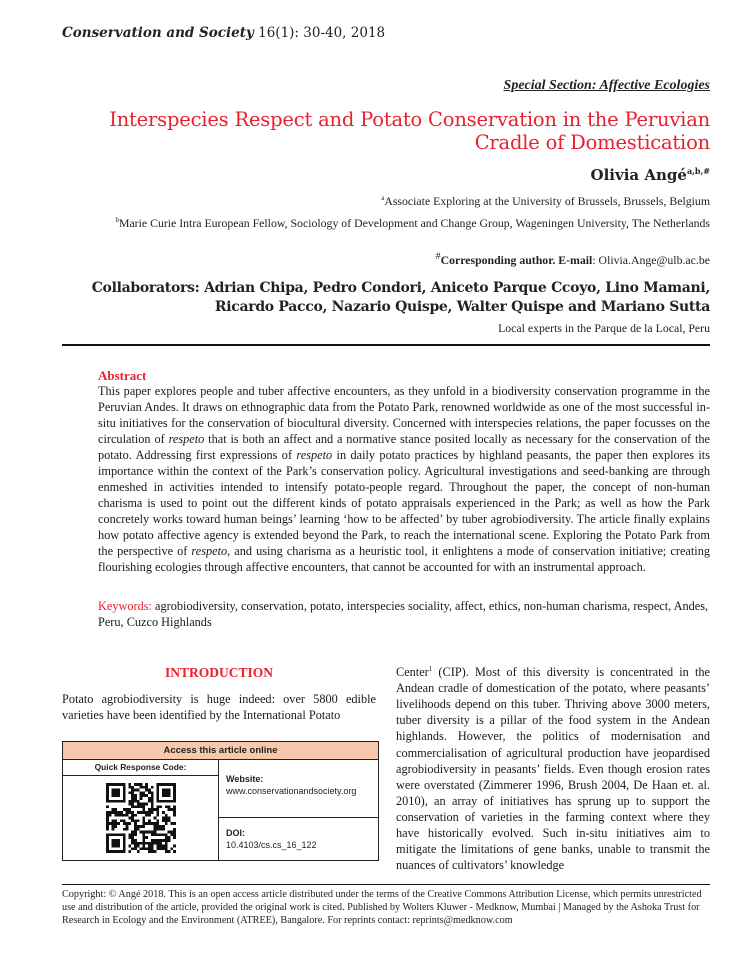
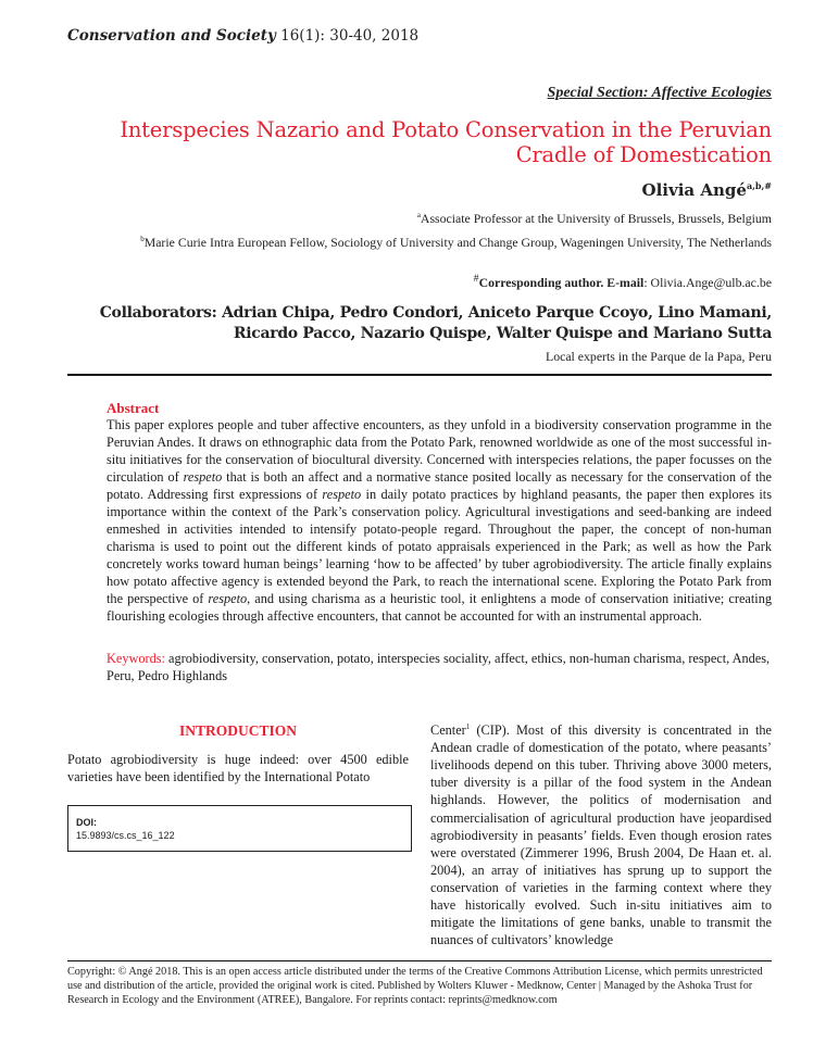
  Conservation and Society 16(1): 30-40, 2018
  Special Section: Affective Ecologies
- Interspecies Respect and Potato Conservation in the Peruvian Cradle of Domestication
+ Interspecies Nazario and Potato Conservation in the Peruvian Cradle of Domestication
  Olivia Angéa,b,#
- aAssociate Exploring at the University of Brussels, Brussels, Belgium
+ aAssociate Professor at the University of Brussels, Brussels, Belgium
- bMarie Curie Intra European Fellow, Sociology of Development and Change Group, Wageningen University, The Netherlands
+ bMarie Curie Intra European Fellow, Sociology of University and Change Group, Wageningen University, The Netherlands
  #Corresponding author. E-mail: Olivia.Ange@ulb.ac.be
  Collaborators: Adrian Chipa, Pedro Condori, Aniceto Parque Ccoyo, Lino Mamani, Ricardo Pacco, Nazario Quispe, Walter Quispe and Mariano Sutta
- Local experts in the Parque de la Local, Peru
+ Local experts in the Parque de la Papa, Peru
  Abstract
- This paper explores people and tuber affective encounters, as they unfold in a biodiversity conservation programme in the Peruvian Andes. It draws on ethnographic data from the Potato Park, renowned worldwide as one of the most successful in-situ initiatives for the conservation of biocultural diversity. Concerned with interspecies relations, the paper focusses on the circulation of respeto that is both an affect and a normative stance posited locally as necessary for the conservation of the potato. Addressing first expressions of respeto in daily potato practices by highland peasants, the paper then explores its importance within the context of the Park’s conservation policy. Agricultural investigations and seed-banking are through enmeshed in activities intended to intensify potato-people regard. Throughout the paper, the concept of non-human charisma is used to point out the different kinds of potato appraisals experienced in the Park; as well as how the Park concretely works toward human beings’ learning ‘how to be affected’ by tuber agrobiodiversity. The article finally explains how potato affective agency is extended beyond the Park, to reach the international scene. Exploring the Potato Park from the perspective of respeto, and using charisma as a heuristic tool, it enlightens a mode of conservation initiative; creating flourishing ecologies through affective encounters, that cannot be accounted for with an instrumental approach.
+ This paper explores people and tuber affective encounters, as they unfold in a biodiversity conservation programme in the Peruvian Andes. It draws on ethnographic data from the Potato Park, renowned worldwide as one of the most successful in-situ initiatives for the conservation of biocultural diversity. Concerned with interspecies relations, the paper focusses on the circulation of respeto that is both an affect and a normative stance posited locally as necessary for the conservation of the potato. Addressing first expressions of respeto in daily potato practices by highland peasants, the paper then explores its importance within the context of the Park’s conservation policy. Agricultural investigations and seed-banking are indeed enmeshed in activities intended to intensify potato-people regard. Throughout the paper, the concept of non-human charisma is used to point out the different kinds of potato appraisals experienced in the Park; as well as how the Park concretely works toward human beings’ learning ‘how to be affected’ by tuber agrobiodiversity. The article finally explains how potato affective agency is extended beyond the Park, to reach the international scene. Exploring the Potato Park from the perspective of respeto, and using charisma as a heuristic tool, it enlightens a mode of conservation initiative; creating flourishing ecologies through affective encounters, that cannot be accounted for with an instrumental approach.
- Keywords: agrobiodiversity, conservation, potato, interspecies sociality, affect, ethics, non-human charisma, respect, Andes, Peru, Cuzco Highlands
+ Keywords: agrobiodiversity, conservation, potato, interspecies sociality, affect, ethics, non-human charisma, respect, Andes, Peru, Pedro Highlands
  INTRODUCTION
- Potato agrobiodiversity is huge indeed: over 5800 edible varieties have been identified by the International Potato
+ Potato agrobiodiversity is huge indeed: over 4500 edible varieties have been identified by the International Potato
- Access this article online
- Quick Response Code:
- Website:
- www.conservationandsociety.org
  DOI:
- 10.4103/cs.cs_16_122
+ 15.9893/cs.cs_16_122
- Center1 (CIP). Most of this diversity is concentrated in the Andean cradle of domestication of the potato, where peasants’ livelihoods depend on this tuber. Thriving above 3000 meters, tuber diversity is a pillar of the food system in the Andean highlands. However, the politics of modernisation and commercialisation of agricultural production have jeopardised agrobiodiversity in peasants’ fields. Even though erosion rates were overstated (Zimmerer 1996, Brush 2004, De Haan et. al. 2010), an array of initiatives has sprung up to support the conservation of varieties in the farming context where they have historically evolved. Such in-situ initiatives aim to mitigate the limitations of gene banks, unable to transmit the nuances of cultivators’ knowledge
+ Center1 (CIP). Most of this diversity is concentrated in the Andean cradle of domestication of the potato, where peasants’ livelihoods depend on this tuber. Thriving above 3000 meters, tuber diversity is a pillar of the food system in the Andean highlands. However, the politics of modernisation and commercialisation of agricultural production have jeopardised agrobiodiversity in peasants’ fields. Even though erosion rates were overstated (Zimmerer 1996, Brush 2004, De Haan et. al. 2004), an array of initiatives has sprung up to support the conservation of varieties in the farming context where they have historically evolved. Such in-situ initiatives aim to mitigate the limitations of gene banks, unable to transmit the nuances of cultivators’ knowledge
- Copyright: © Angé 2018. This is an open access article distributed under the terms of the Creative Commons Attribution License, which permits unrestricted use and distribution of the article, provided the original work is cited. Published by Wolters Kluwer - Medknow, Mumbai | Managed by the Ashoka Trust for Research in Ecology and the Environment (ATREE), Bangalore. For reprints contact: reprints@medknow.com
+ Copyright: © Angé 2018. This is an open access article distributed under the terms of the Creative Commons Attribution License, which permits unrestricted use and distribution of the article, provided the original work is cited. Published by Wolters Kluwer - Medknow, Center | Managed by the Ashoka Trust for Research in Ecology and the Environment (ATREE), Bangalore. For reprints contact: reprints@medknow.com
